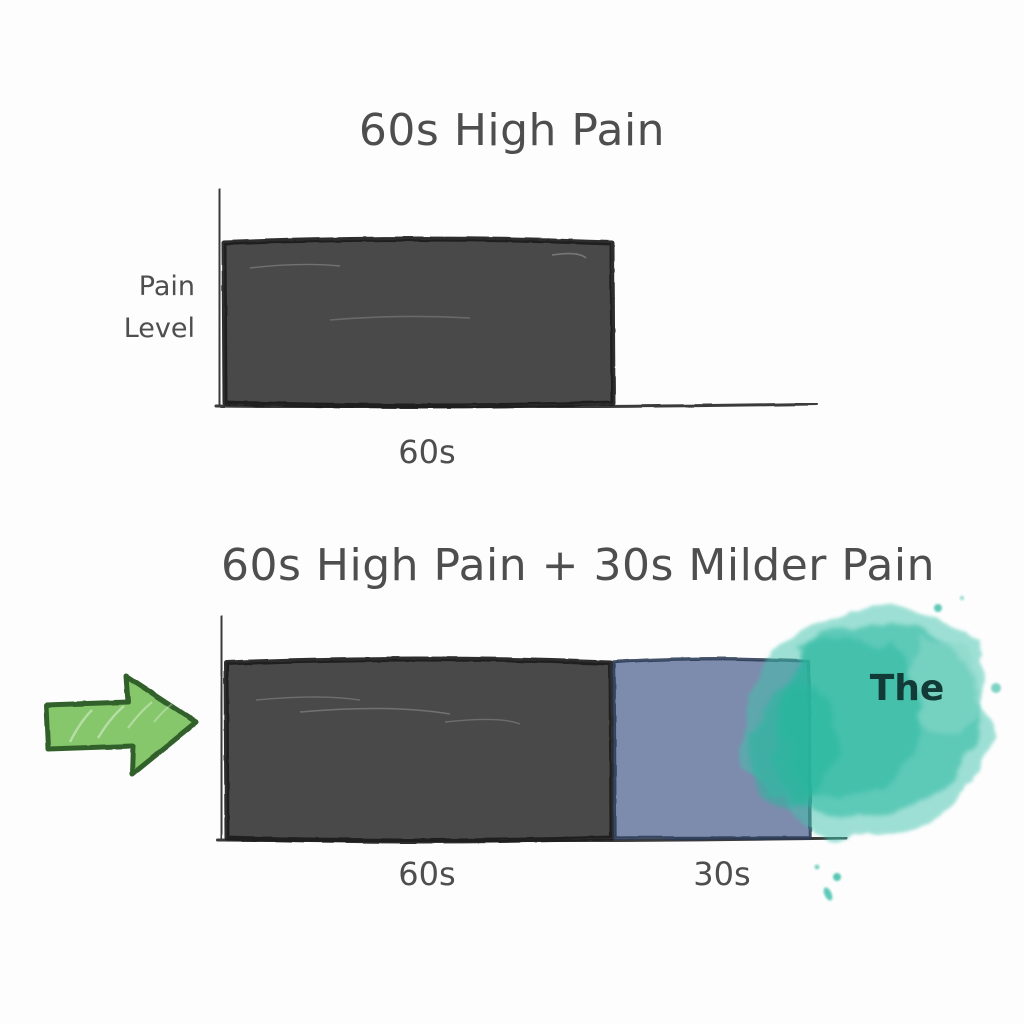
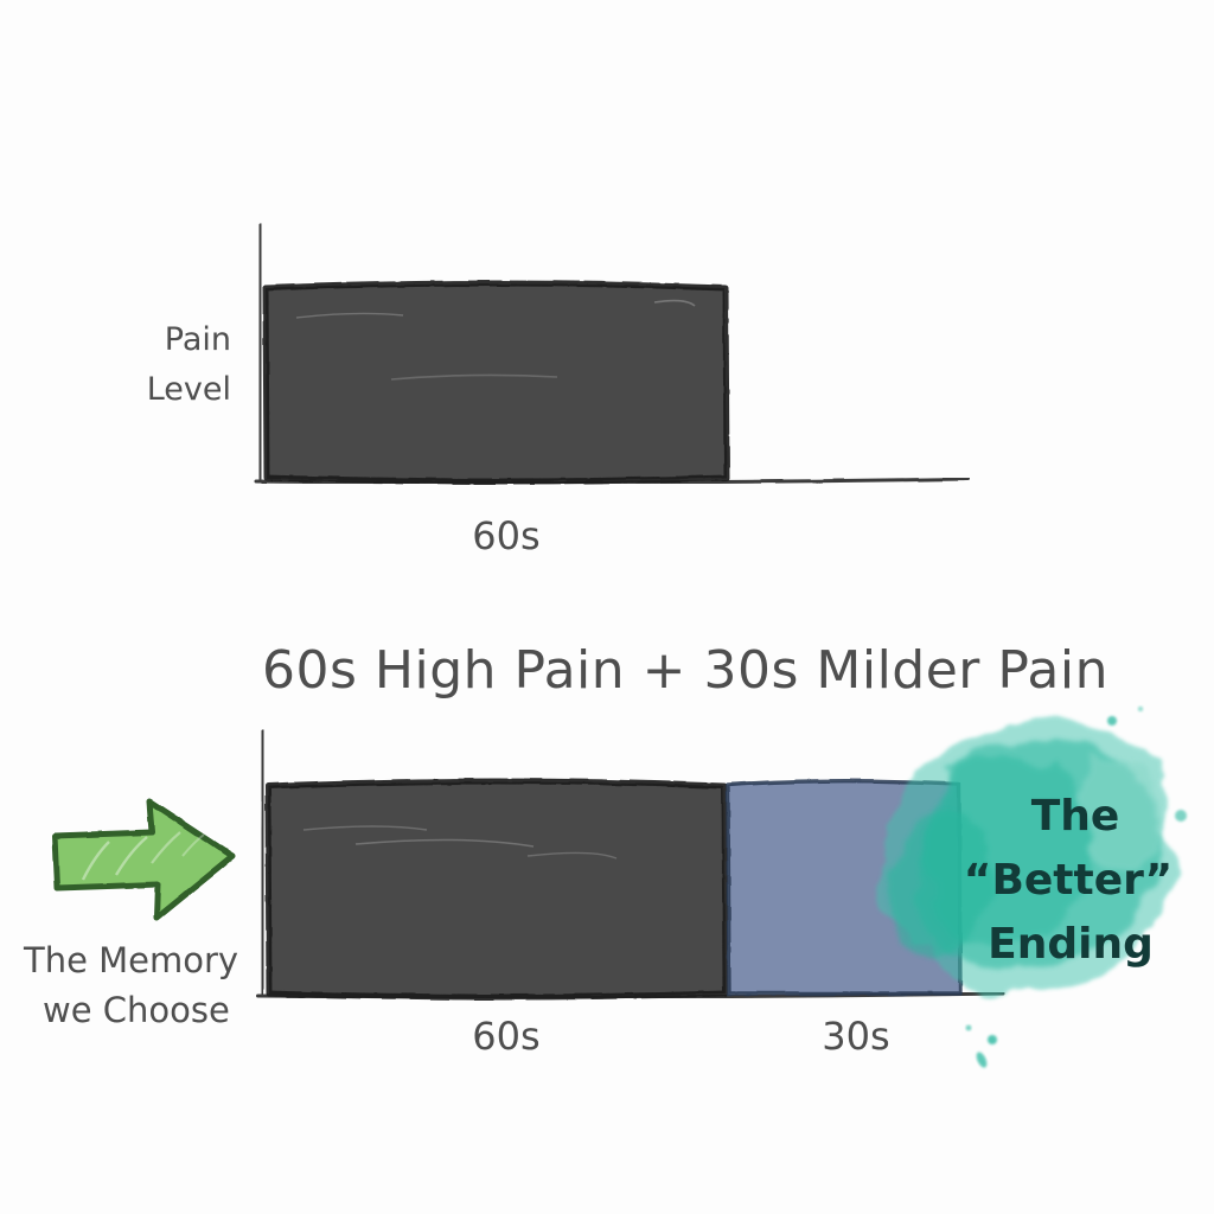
- 60s High Pain
  Pain
  Level
  60s
  60s High Pain + 30s Milder Pain
  The
+ “Better”
+ Ending
  60s
  30s
+ The Memory
+ we Choose
